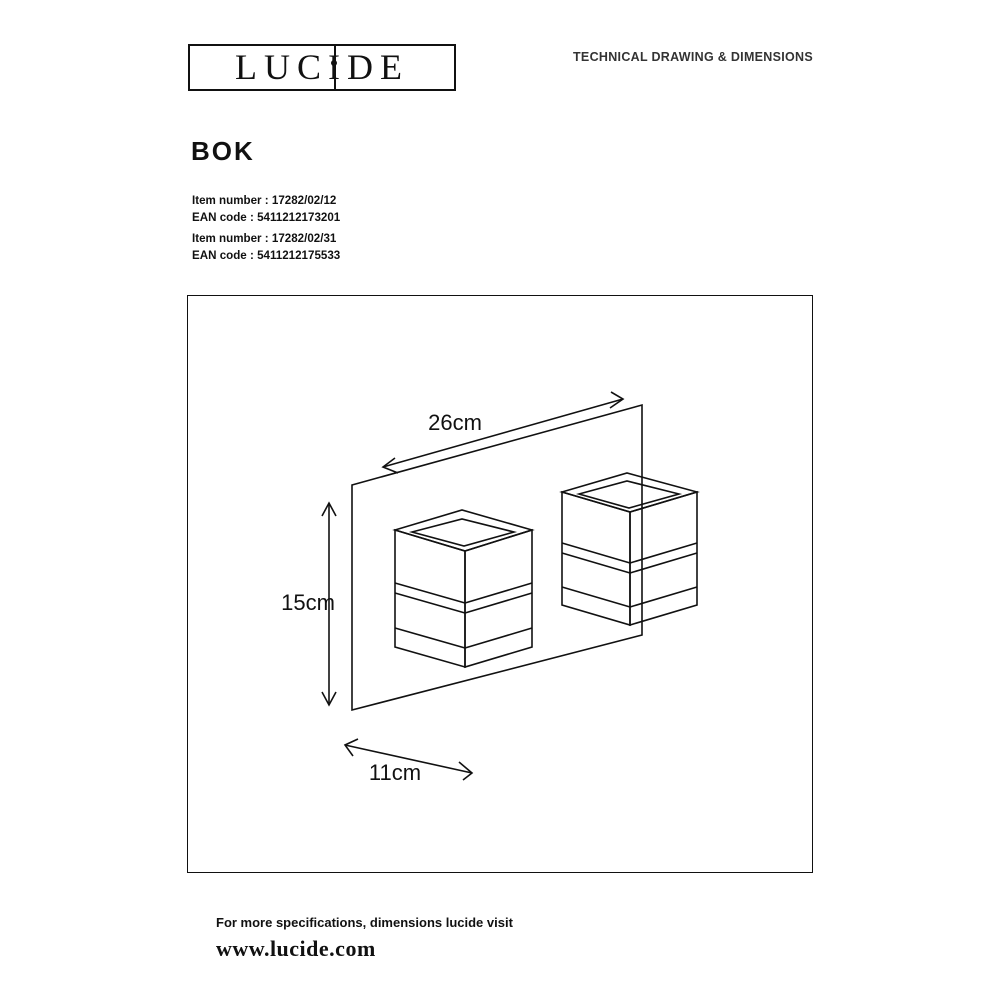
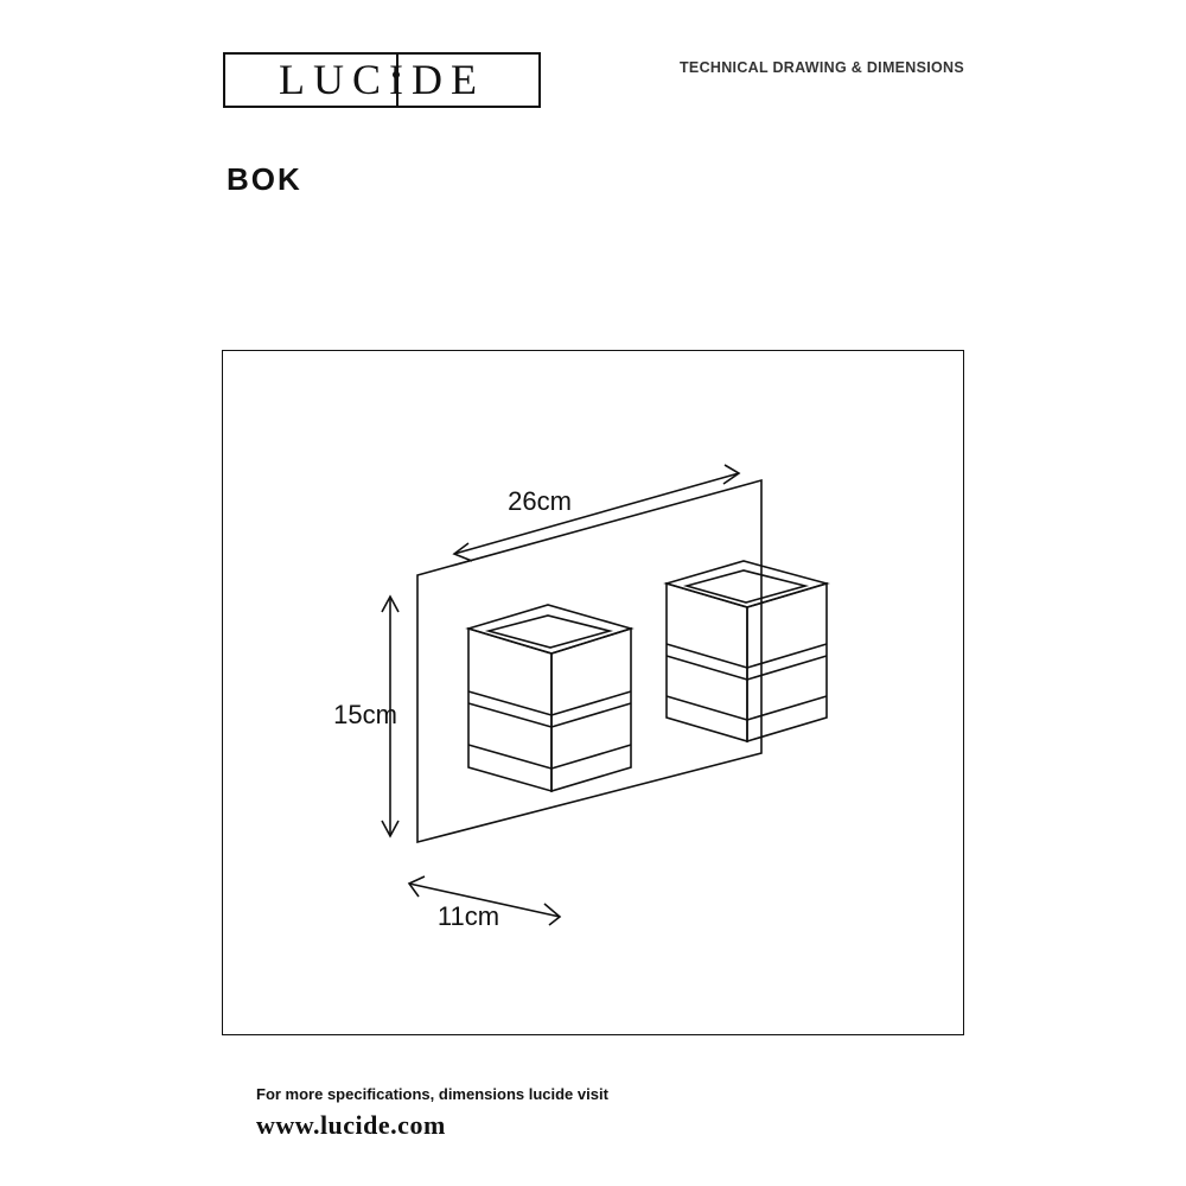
  LUCIDE
  TECHNICAL DRAWING & DIMENSIONS
  BOK
- Item number : 17282/02/12
- EAN code : 5411212173201
- Item number : 17282/02/31
- EAN code : 5411212175533
  26cm
  15cm
  11cm
  For more specifications, dimensions lucide visit
  www.lucide.com
